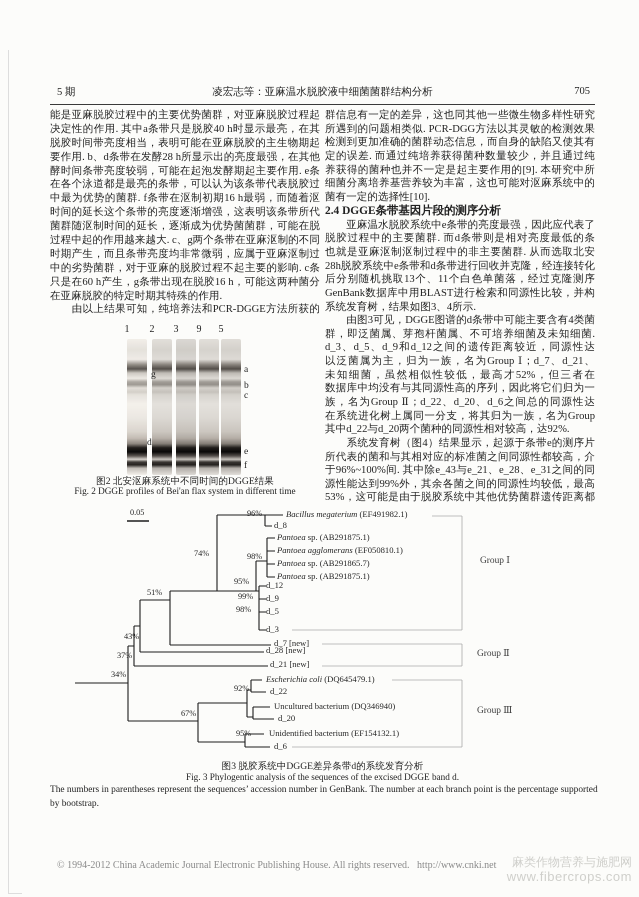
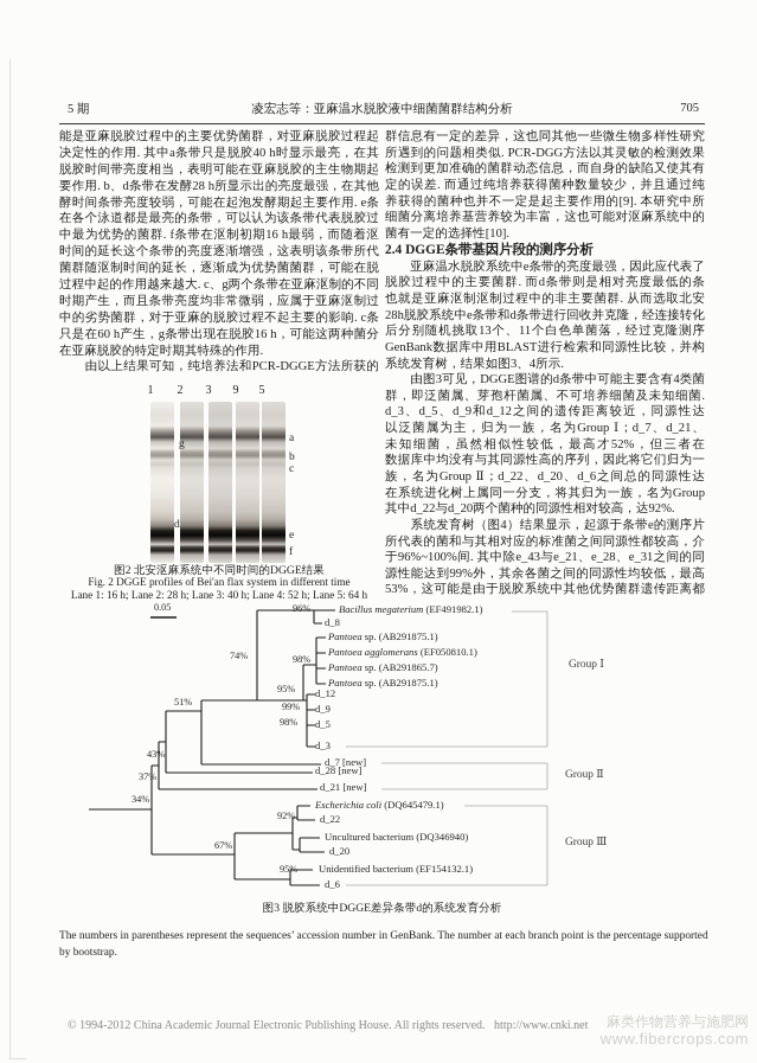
  5 期
  凌宏志等：亚麻温水脱胶液中细菌菌群结构分析
  705
  能是亚麻脱胶过程中的主要优势菌群，对亚麻脱胶过程起
  决定性的作用. 其中a条带只是脱胶40 h时显示最亮，在其
  脱胶时间带亮度相当，表明可能在亚麻脱胶的主生物期起
  要作用. b、d条带在发酵28 h所显示出的亮度最强，在其他
  酵时间条带亮度较弱，可能在起泡发酵期起主要作用. e条
  在各个泳道都是最亮的条带，可以认为该条带代表脱胶过
  中最为优势的菌群. f条带在沤制初期16 h最弱，而随着沤
  时间的延长这个条带的亮度逐渐增强，这表明该条带所代
  菌群随沤制时间的延长，逐渐成为优势菌菌群，可能在脱
  过程中起的作用越来越大. c、g两个条带在亚麻沤制的不同
  时期产生，而且条带亮度均非常微弱，应属于亚麻沤制过
  中的劣势菌群，对于亚麻的脱胶过程不起主要的影响. c条
  只是在60 h产生，g条带出现在脱胶16 h，可能这两种菌分
  在亚麻脱胶的特定时期其特殊的作用.
  由以上结果可知，纯培养法和PCR-DGGE方法所获的
  群信息有一定的差异，这也同其他一些微生物多样性研究
  所遇到的问题相类似. PCR-DGG方法以其灵敏的检测效果
  检测到更加准确的菌群动态信息，而自身的缺陷又使其有
  定的误差. 而通过纯培养获得菌种数量较少，并且通过纯
  养获得的菌种也并不一定是起主要作用的[9]. 本研究中所
  细菌分离培养基营养较为丰富，这也可能对沤麻系统中的
  菌有一定的选择性[10].
  2.4 DGGE条带基因片段的测序分析
  亚麻温水脱胶系统中e条带的亮度最强，因此应代表了
  脱胶过程中的主要菌群. 而d条带则是相对亮度最低的条
  也就是亚麻沤制沤制过程中的非主要菌群. 从而选取北安
  28h脱胶系统中e条带和d条带进行回收并克隆，经连接转化
  后分别随机挑取13个、11个白色单菌落，经过克隆测序
  GenBank数据库中用BLAST进行检索和同源性比较，并构
  系统发育树，结果如图3、4所示.
  由图3可见，DGGE图谱的d条带中可能主要含有4类菌
  群，即泛菌属、芽孢杆菌属、不可培养细菌及未知细菌.
  d_3、d_5、d_9和d_12之间的遗传距离较近，同源性达
  以泛菌属为主，归为一族，名为Group Ⅰ；d_7、d_21、
  未知细菌，虽然相似性较低，最高才52%，但三者在
  数据库中均没有与其同源性高的序列，因此将它们归为一
  族，名为Group Ⅱ；d_22、d_20、d_6之间总的同源性达
  在系统进化树上属同一分支，将其归为一族，名为Group
  其中d_22与d_20两个菌种的同源性相对较高，达92%.
  系统发育树（图4）结果显示，起源于条带e的测序片
  所代表的菌和与其相对应的标准菌之间同源性都较高，介
  于96%~100%间. 其中除e_43与e_21、e_28、e_31之间的同
  源性能达到99%外，其余各菌之间的同源性均较低，最高
  53%，这可能是由于脱胶系统中其他优势菌群遗传距离都
  1
  2
  3
  9
  5
  g
  d
  a
  b
  c
  e
  f
  图2 北安沤麻系统中不同时间的DGGE结果
  Fig. 2 DGGE profiles of Bei'an flax system in different time
+ Lane 1: 16 h; Lane 2: 28 h; Lane 3: 40 h; Lane 4: 52 h; Lane 5: 64 h
  0.05
  Bacillus megaterium (EF491982.1)
  d_8
  Pantoea sp. (AB291875.1)
  Pantoea agglomerans (EF050810.1)
  Pantoea sp. (AB291865.7)
  Pantoea sp. (AB291875.1)
  d_12
  d_9
  d_5
  d_3
  d_7 [new]
  d_28 [new]
  d_21 [new]
  Escherichia coli (DQ645479.1)
  d_22
  Uncultured bacterium (DQ346940)
  d_20
  Unidentified bacterium (EF154132.1)
  d_6
  96%
  74%
  98%
  95%
  99%
  98%
  51%
  43%
  37%
  34%
  92%
  67%
  95%
  Group Ⅰ
  Group Ⅱ
  Group Ⅲ
  图3 脱胶系统中DGGE差异条带d的系统发育分析
- Fig. 3 Phylogentic analysis of the sequences of the excised DGGE band d.
  The numbers in parentheses represent the sequences’ accession number in GenBank. The number at each branch point is the percentage supported by bootstrap.
  © 1994-2012 China Academic Journal Electronic Publishing House. All rights reserved. http://www.cnki.net
  麻类作物营养与施肥网
  www.fibercrops.com
